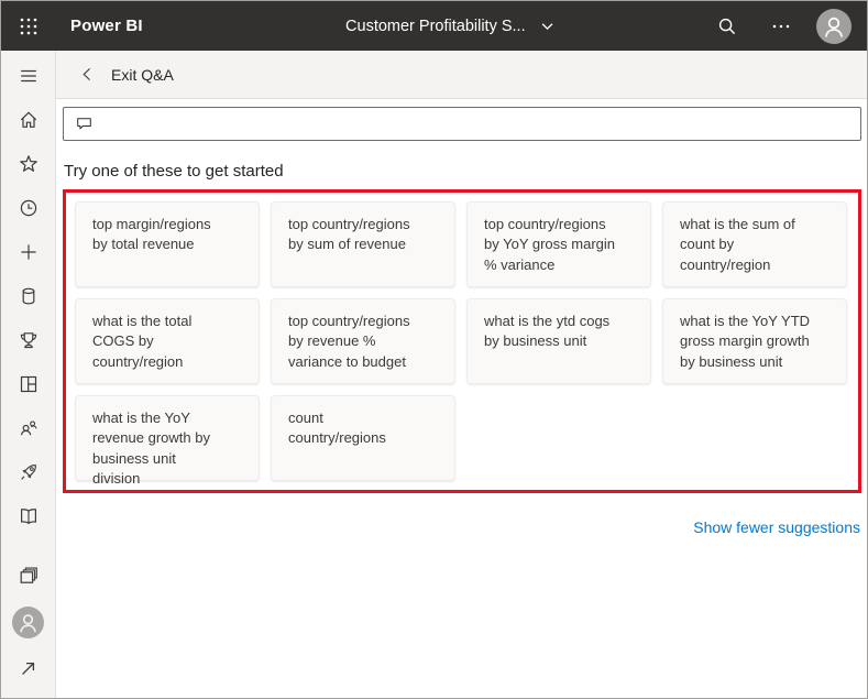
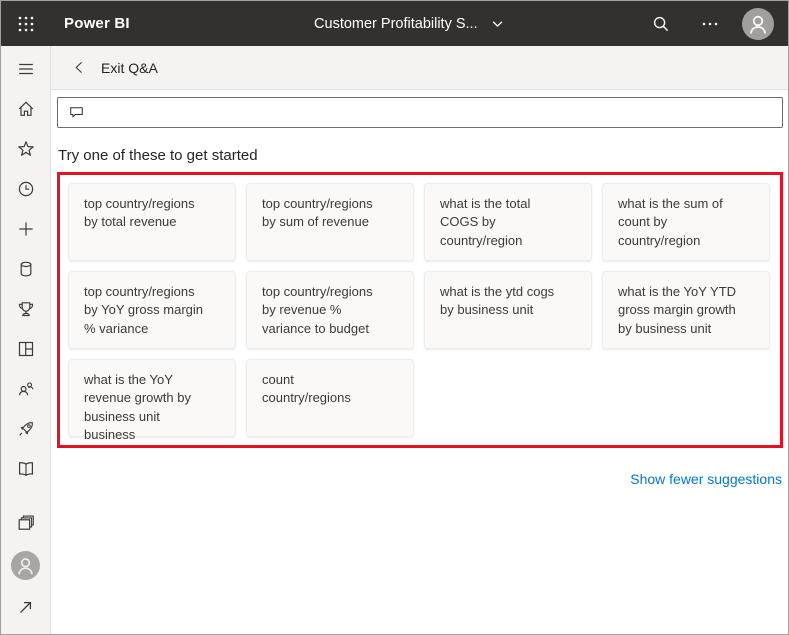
  Power BI
  Customer Profitability S...
  Exit Q&A
  Try one of these to get started
- top margin/regions by total revenue
+ top country/regions by total revenue
  top country/regions by sum of revenue
- top country/regions by YoY gross margin % variance
+ what is the total COGS by country/region
  what is the sum of count by country/region
- what is the total COGS by country/region
+ top country/regions by YoY gross margin % variance
  top country/regions by revenue % variance to budget
  what is the ytd cogs by business unit
  what is the YoY YTD gross margin growth by business unit
- what is the YoY revenue growth by business unit division
+ what is the YoY revenue growth by business unit business
  count country/regions
  Show fewer suggestions
